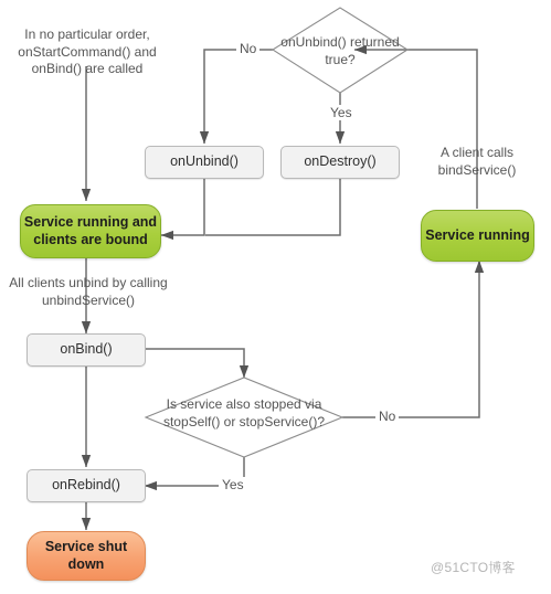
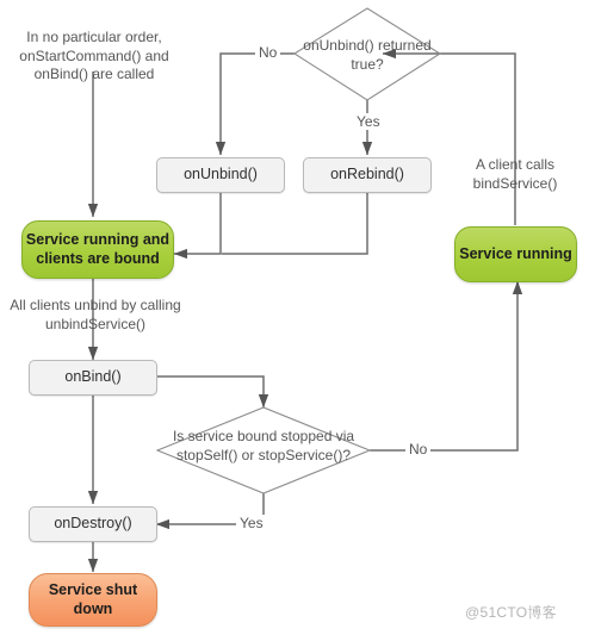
  In no particular order, onStartCommand() and onBind() are called
  All clients unbind by calling unbindService()
  A client calls bindService()
  onUnbind() returned true?
- Is service also stopped via stopSelf() or stopService()?
+ Is service bound stopped via stopSelf() or stopService()?
  No
  Yes
  No
  Yes
  onUnbind()
- onDestroy()
+ onRebind()
  onBind()
- onRebind()
+ onDestroy()
  Service running and clients are bound
  Service running
  Service shut down
  @51CTO博客
